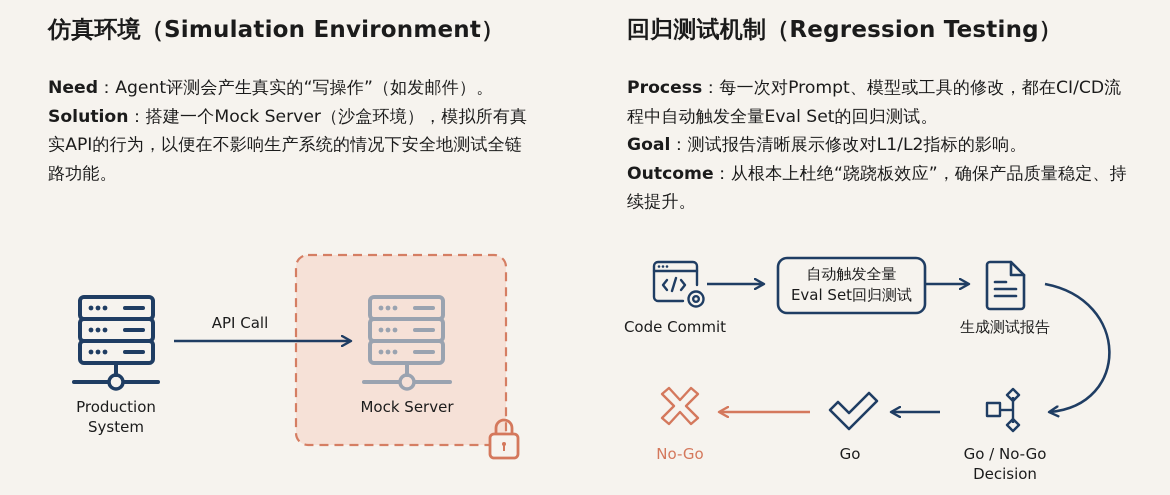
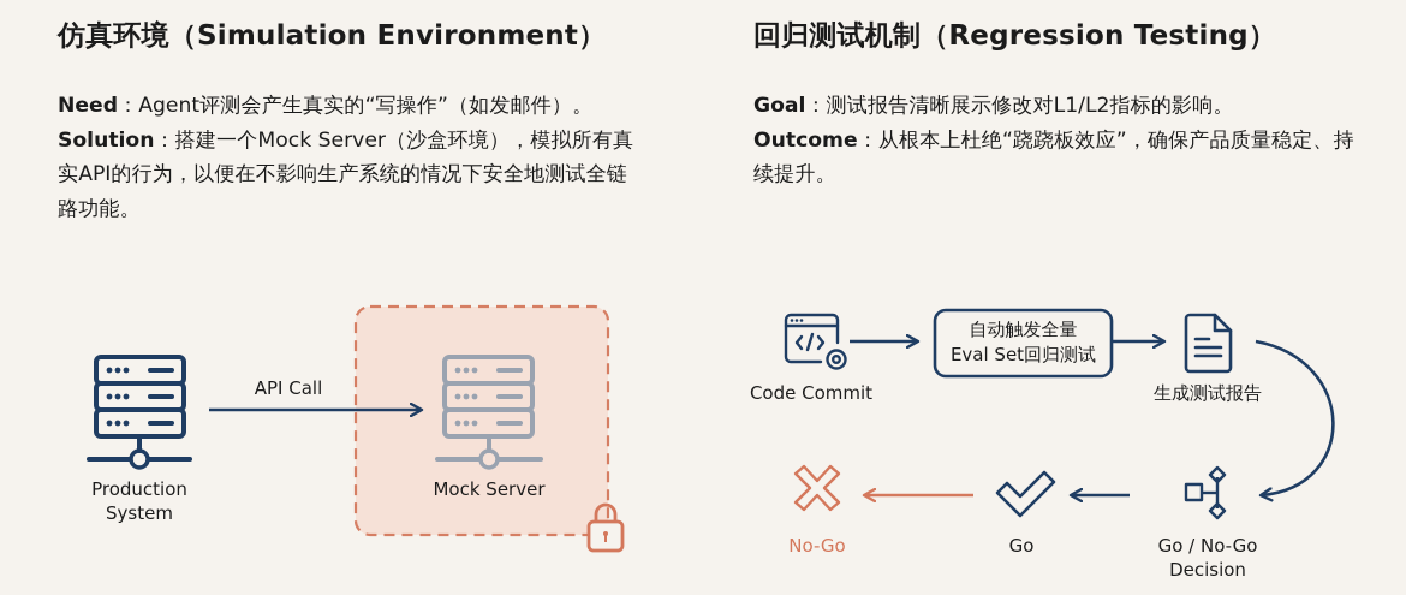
  仿真环境（Simulation Environment）
  Need：Agent评测会产生真实的“写操作”（如发邮件）。
  Solution：搭建一个Mock Server（沙盒环境），模拟所有真实API的行为，以便在不影响生产系统的情况下安全地测试全链路功能。
  回归测试机制（Regression Testing）
- Process：每一次对Prompt、模型或工具的修改，都在CI/CD流程中自动触发全量Eval Set的回归测试。
  Goal：测试报告清晰展示修改对L1/L2指标的影响。
  Outcome：从根本上杜绝“跷跷板效应”，确保产品质量稳定、持续提升。
  Production
  System
  API Call
  Mock Server
  Code Commit
  自动触发全量
  Eval Set回归测试
  生成测试报告
  Go / No-Go
  Decision
  Go
  No-Go
